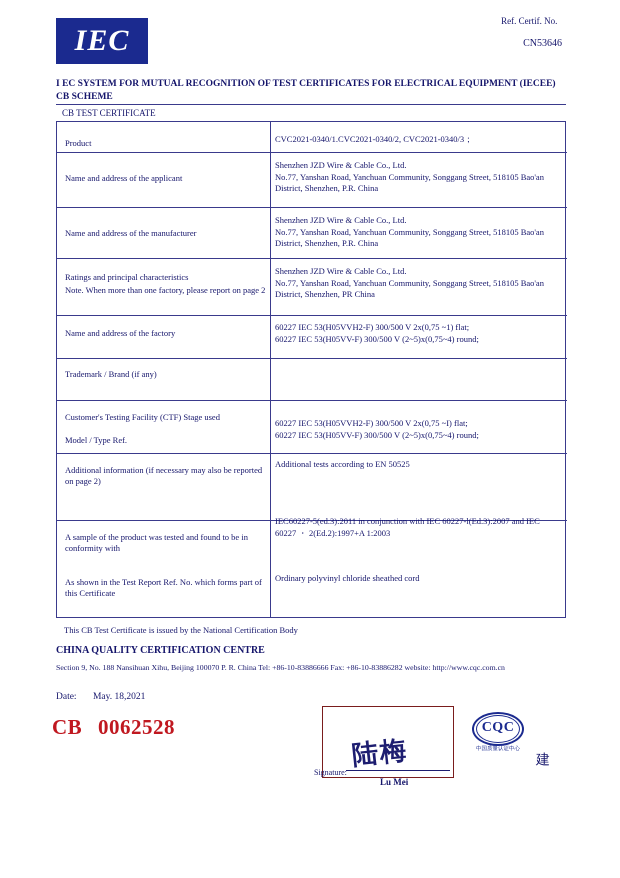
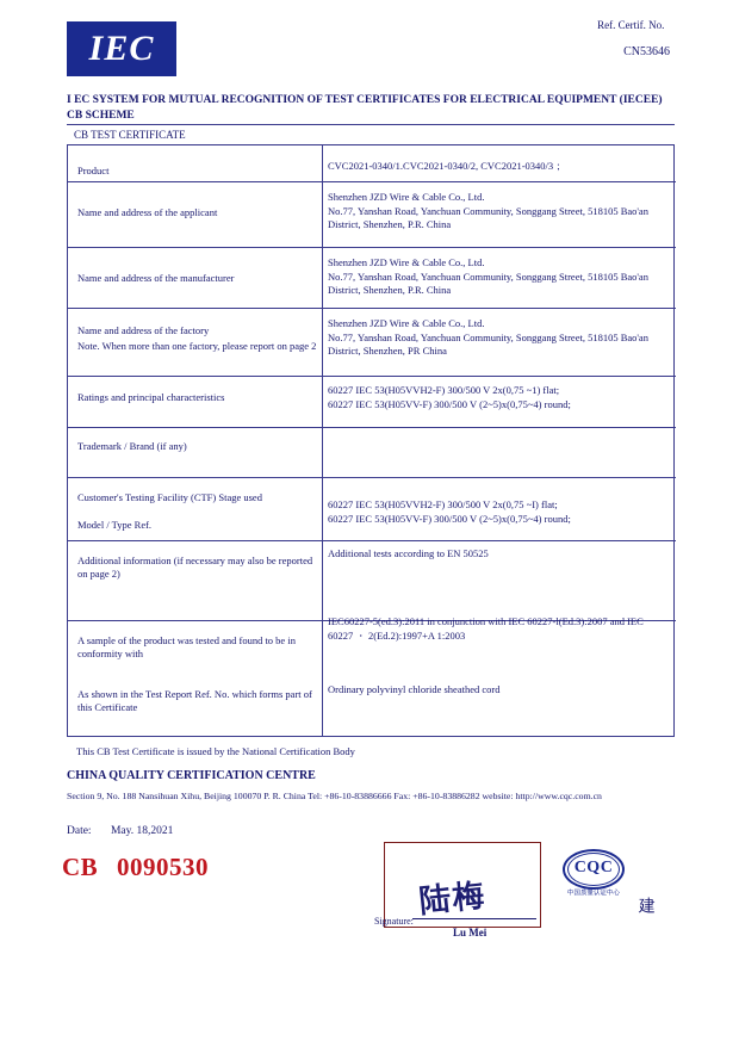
  IEC
  Ref. Certif. No.
  CN53646
  I EC SYSTEM FOR MUTUAL RECOGNITION OF TEST CERTIFICATES FOR ELECTRICAL EQUIPMENT (IECEE) CB SCHEME
  CB TEST CERTIFICATE
  Product
  CVC2021-0340/1.CVC2021-0340/2, CVC2021-0340/3；
  Name and address of the applicant
  Shenzhen JZD Wire & Cable Co., Ltd.
  No.77, Yanshan Road, Yanchuan Community, Songgang Street, 518105 Bao'an District, Shenzhen, P.R. China
  Name and address of the manufacturer
  Shenzhen JZD Wire & Cable Co., Ltd.
  No.77, Yanshan Road, Yanchuan Community, Songgang Street, 518105 Bao'an District, Shenzhen, P.R. China
- Ratings and principal characteristics
+ Name and address of the factory
  Note. When more than one factory, please report on page 2
  Shenzhen JZD Wire & Cable Co., Ltd.
  No.77, Yanshan Road, Yanchuan Community, Songgang Street, 518105 Bao'an District, Shenzhen, PR China
- Name and address of the factory
+ Ratings and principal characteristics
  60227 IEC 53(H05VVH2-F) 300/500 V 2x(0,75 ~1) flat;
  60227 IEC 53(H05VV-F) 300/500 V (2~5)x(0,75~4) round;
  Trademark / Brand (if any)
  Customer's Testing Facility (CTF) Stage used
  Model / Type Ref.
  60227 IEC 53(H05VVH2-F) 300/500 V 2x(0,75 ~I) flat;
  60227 IEC 53(H05VV-F) 300/500 V (2~5)x(0,75~4) round;
  Additional information (if necessary may also be reported on page 2)
  Additional tests according to EN 50525
  A sample of the product was tested and found to be in conformity with
  IEC60227-5(ed.3):2011 in conjunction with IEC 60227-l(Ed.3):2007 and IEC 60227 ・ 2(Ed.2):1997+A 1:2003
  As shown in the Test Report Ref. No. which forms part of this Certificate
  Ordinary polyvinyl chloride sheathed cord
  This CB Test Certificate is issued by the National Certification Body
  CHINA QUALITY CERTIFICATION CENTRE
  Section 9, No. 188 Nansihuan Xihu, Beijing 100070 P. R. China Tel: +86-10-83886666 Fax: +86-10-83886282 website: http://www.cqc.com.cn
  Date: May. 18,2021
- CB 0062528
+ CB 0090530
  Signature:
  Lu Mei
  CQC
  建
